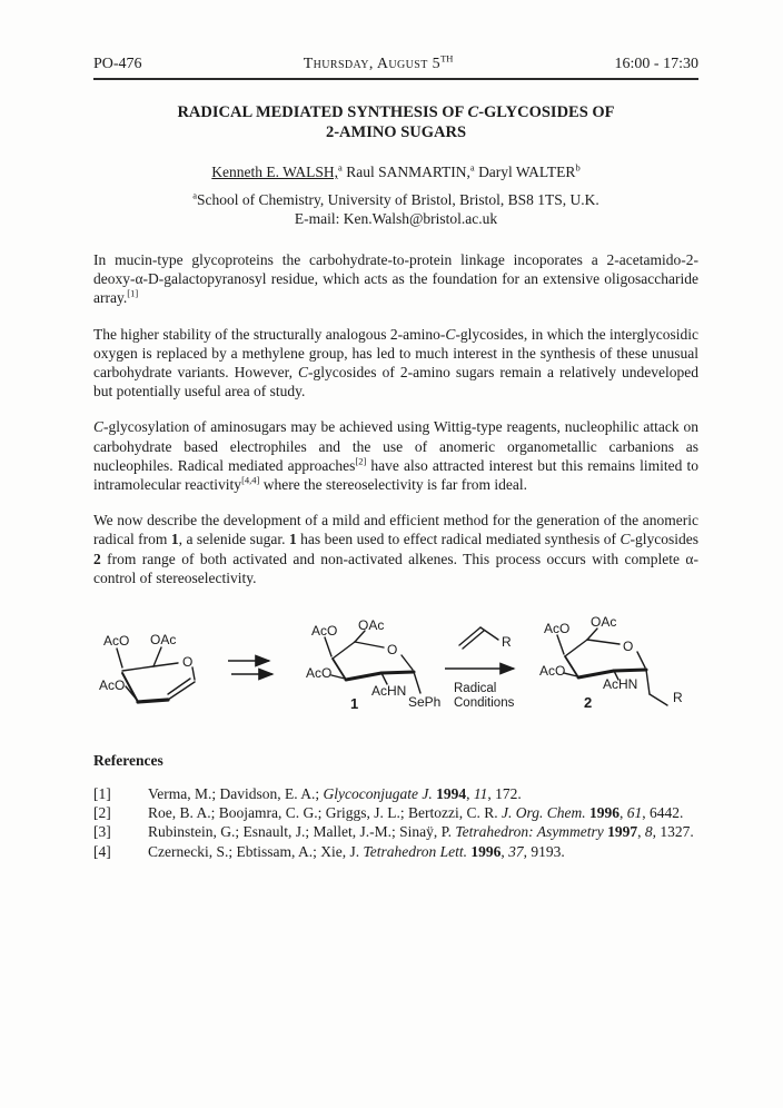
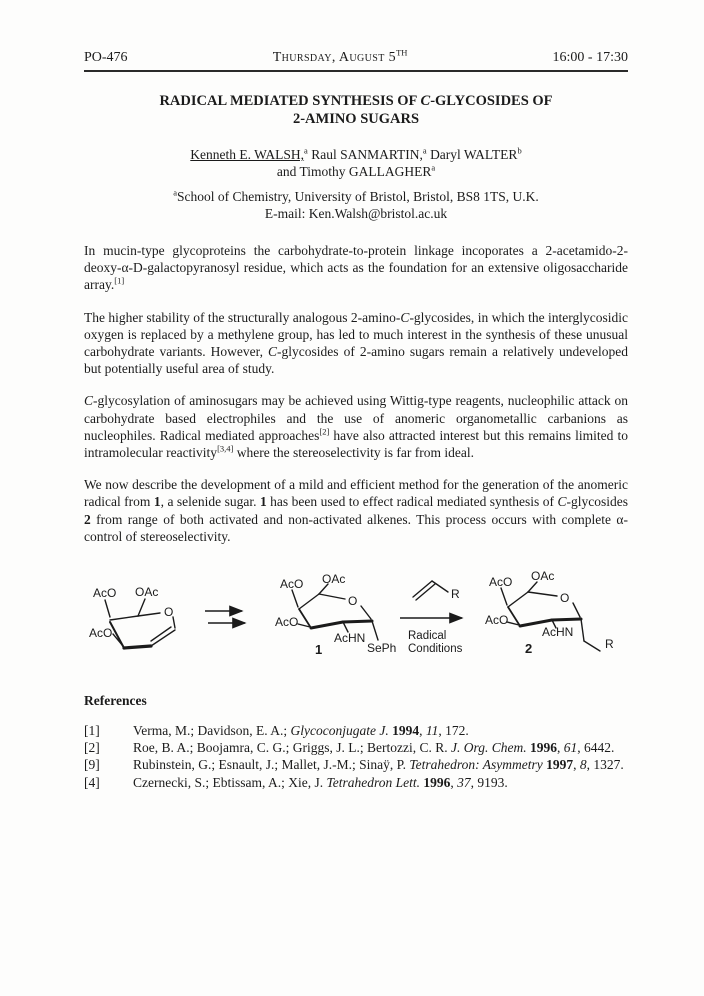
  PO-476
  Thursday, August 5TH
  16:00 - 17:30
  RADICAL MEDIATED SYNTHESIS OF C-GLYCOSIDES OF
  2-AMINO SUGARS
  Kenneth E. WALSH,a Raul SANMARTIN,a Daryl WALTERb
+ and Timothy GALLAGHERa
  aSchool of Chemistry, University of Bristol, Bristol, BS8 1TS, U.K.
  E-mail: Ken.Walsh@bristol.ac.uk
  In mucin-type glycoproteins the carbohydrate-to-protein linkage incoporates a 2-acetamido-2-deoxy-α-D-galactopyranosyl residue, which acts as the foundation for an extensive oligosaccharide array.[1]
  The higher stability of the structurally analogous 2-amino-C-glycosides, in which the interglycosidic oxygen is replaced by a methylene group, has led to much interest in the synthesis of these unusual carbohydrate variants. However, C-glycosides of 2-amino sugars remain a relatively undeveloped but potentially useful area of study.
- C-glycosylation of aminosugars may be achieved using Wittig-type reagents, nucleophilic attack on carbohydrate based electrophiles and the use of anomeric organometallic carbanions as nucleophiles. Radical mediated approaches[2] have also attracted interest but this remains limited to intramolecular reactivity[4,4] where the stereoselectivity is far from ideal.
+ C-glycosylation of aminosugars may be achieved using Wittig-type reagents, nucleophilic attack on carbohydrate based electrophiles and the use of anomeric organometallic carbanions as nucleophiles. Radical mediated approaches[2] have also attracted interest but this remains limited to intramolecular reactivity[3,4] where the stereoselectivity is far from ideal.
  We now describe the development of a mild and efficient method for the generation of the anomeric radical from 1, a selenide sugar. 1 has been used to effect radical mediated synthesis of C-glycosides 2 from range of both activated and non-activated alkenes. This process occurs with complete α-control of stereoselectivity.
  AcO
  OAc
  O
  AcO
  AcO
  OAc
  O
  AcO
  AcHN
  1
  SePh
  R
  Radical
  Conditions
  AcO
  OAc
  O
  AcO
  AcHN
  2
  R
  References
  [1]
  Verma, M.; Davidson, E. A.; Glycoconjugate J. 1994, 11, 172.
  [2]
  Roe, B. A.; Boojamra, C. G.; Griggs, J. L.; Bertozzi, C. R. J. Org. Chem. 1996, 61, 6442.
- [3]
+ [9]
  Rubinstein, G.; Esnault, J.; Mallet, J.-M.; Sinaÿ, P. Tetrahedron: Asymmetry 1997, 8, 1327.
  [4]
  Czernecki, S.; Ebtissam, A.; Xie, J. Tetrahedron Lett. 1996, 37, 9193.
